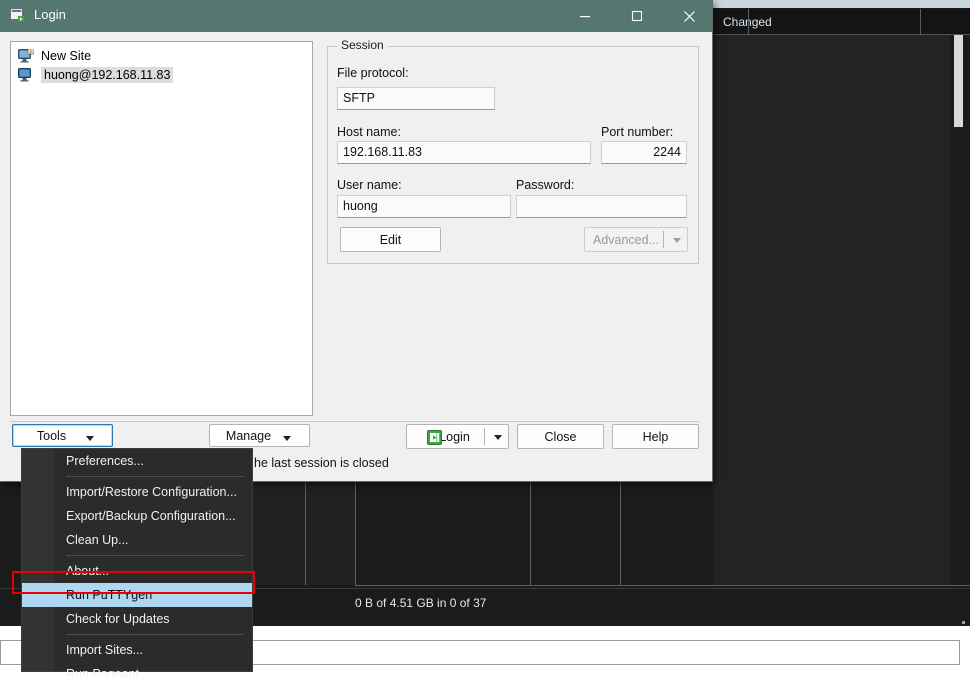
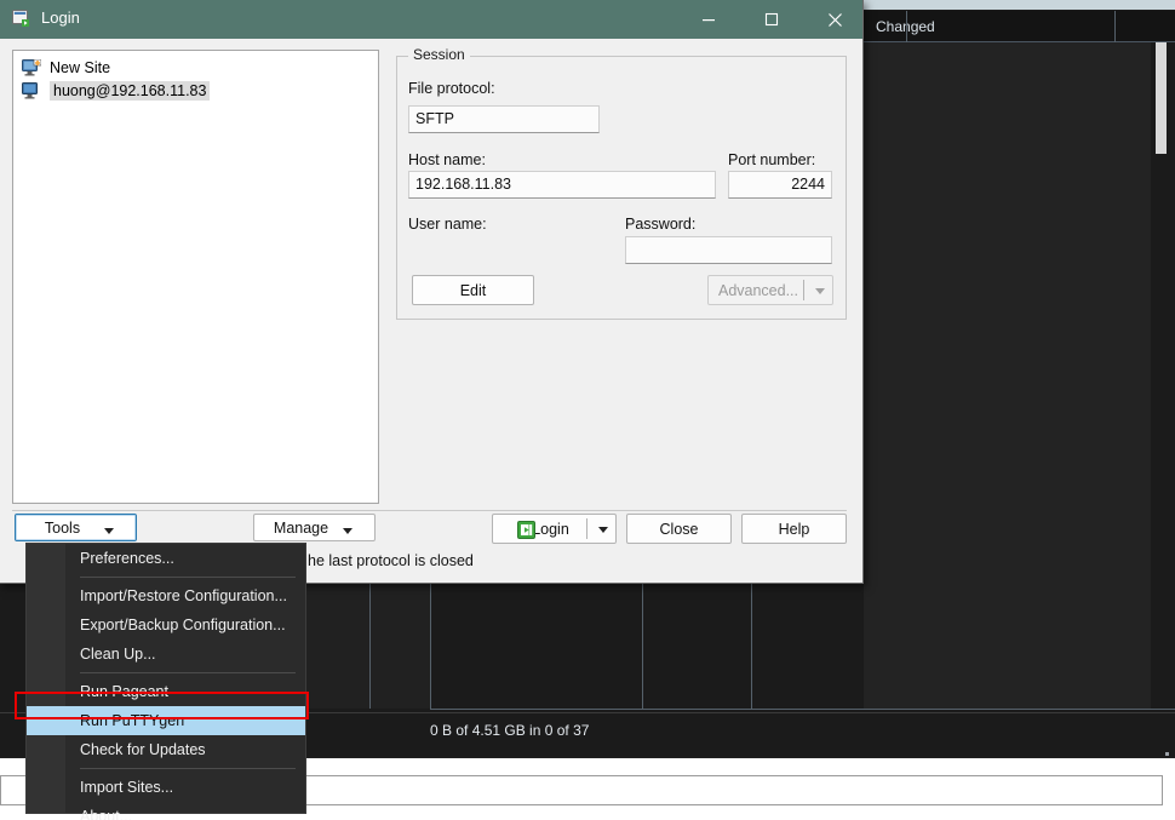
  Chaged
  0 B of 4.51 GB in 0 of 37
  Login
  New Site
  huong@192.168.11.83
  Session
  File protocol:
  SFTP
  Host name:
  192.168.11.83
  Port number:
  2244
  User name:
- huong
  Password:
  Edit
  Advanced...
  Tools
  Manage
  Login
  Close
  Help
- he last session is closed
+ he last protocol is closed
  Preferences...
  Import/Restore Configuration...
  Export/Backup Configuration...
  Clean Up...
- About...
+ Run Pageant
  Run PuTTYgen
  Check for Updates
  Import Sites...
- Run Pageant
+ About...
